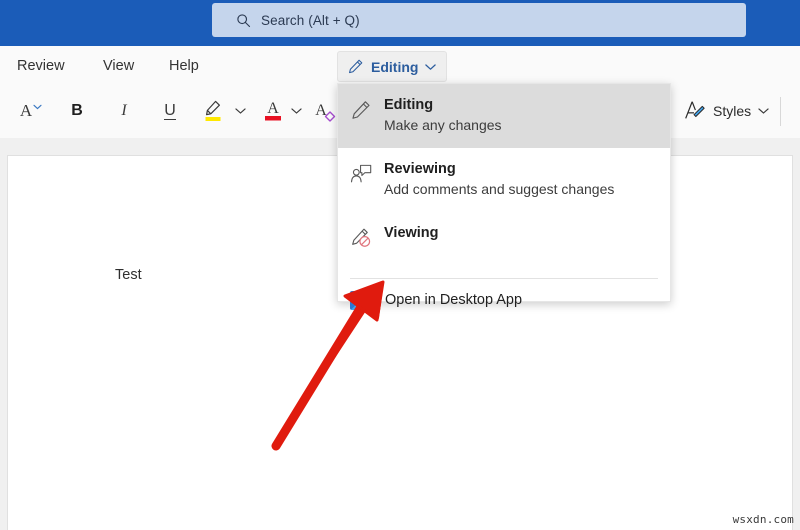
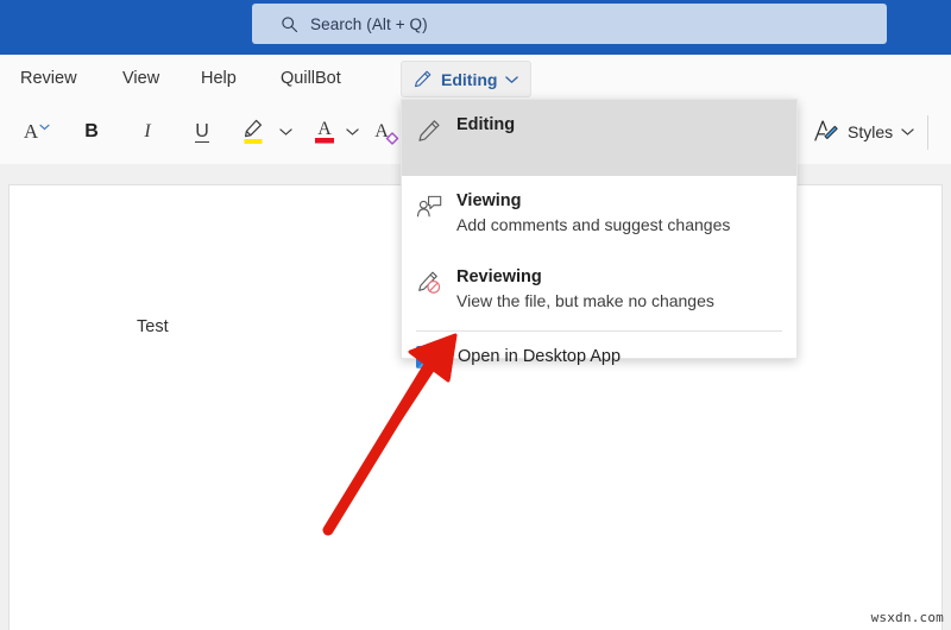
  Search (Alt + Q)
  Review
  View
  Help
+ QuillBot
  Editing
  A
  B
  I
  U
  A
  A
  Styles
  Test
  Editing
- Make any changes
- Reviewing
+ Viewing
  Add comments and suggest changes
- Viewing
+ Reviewing
+ View the file, but make no changes
  Open in Desktop App
  wsxdn.com
